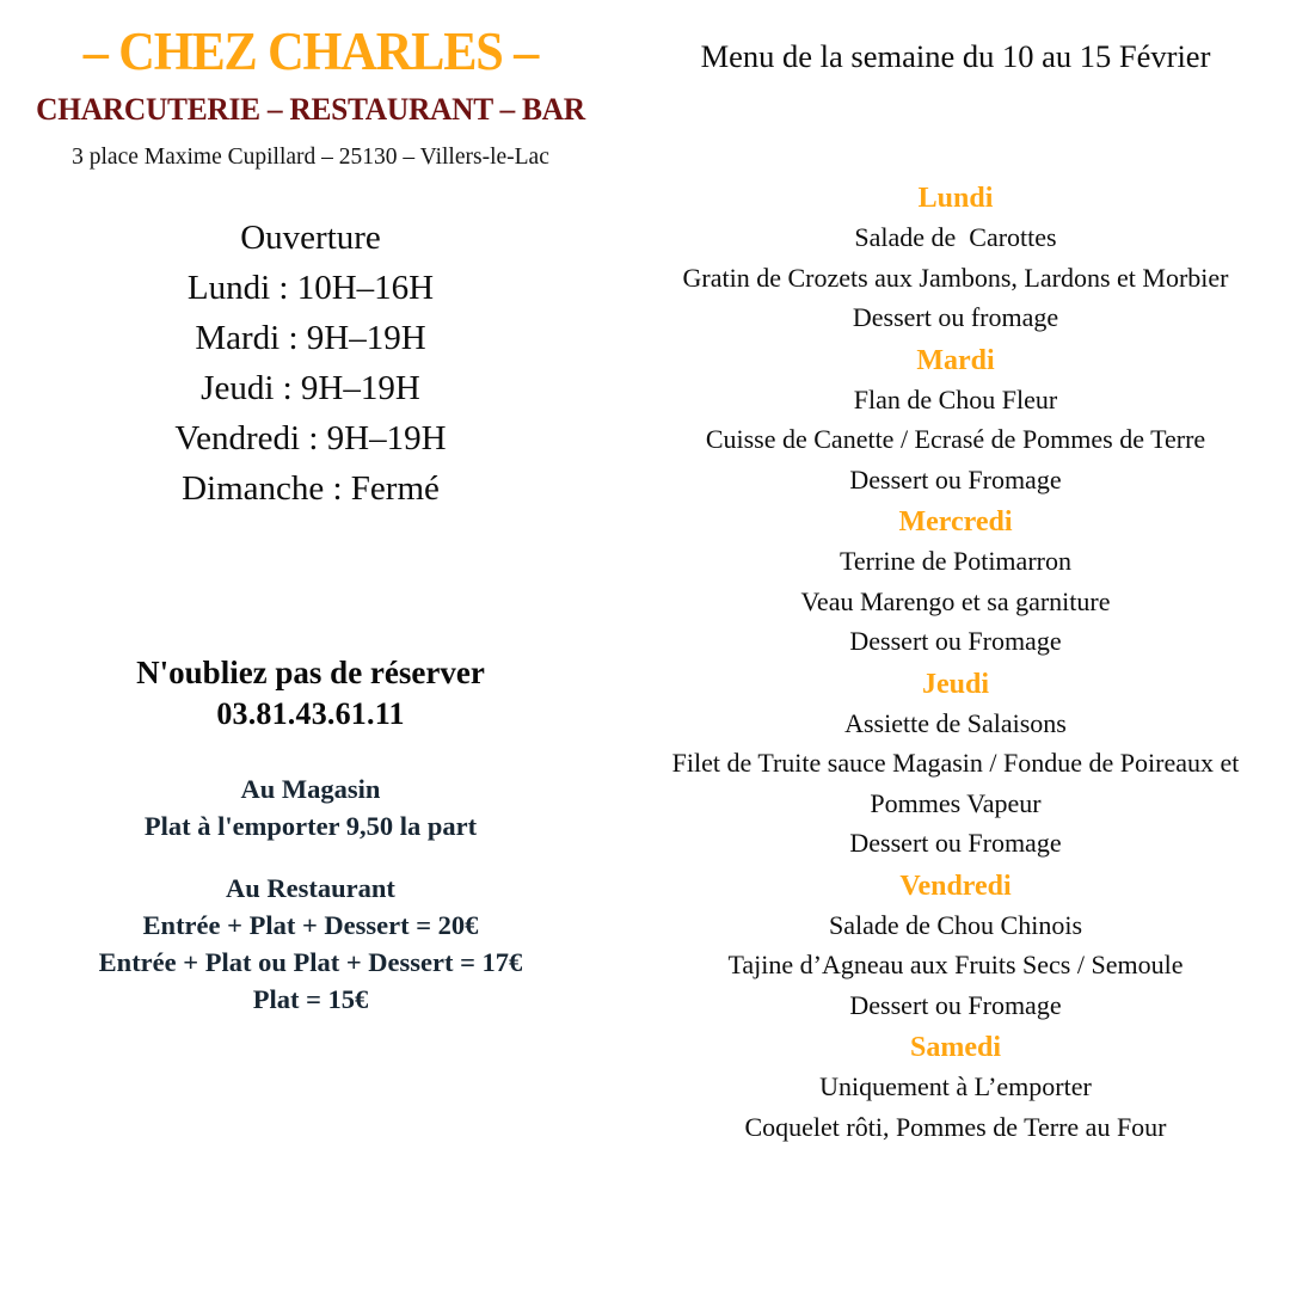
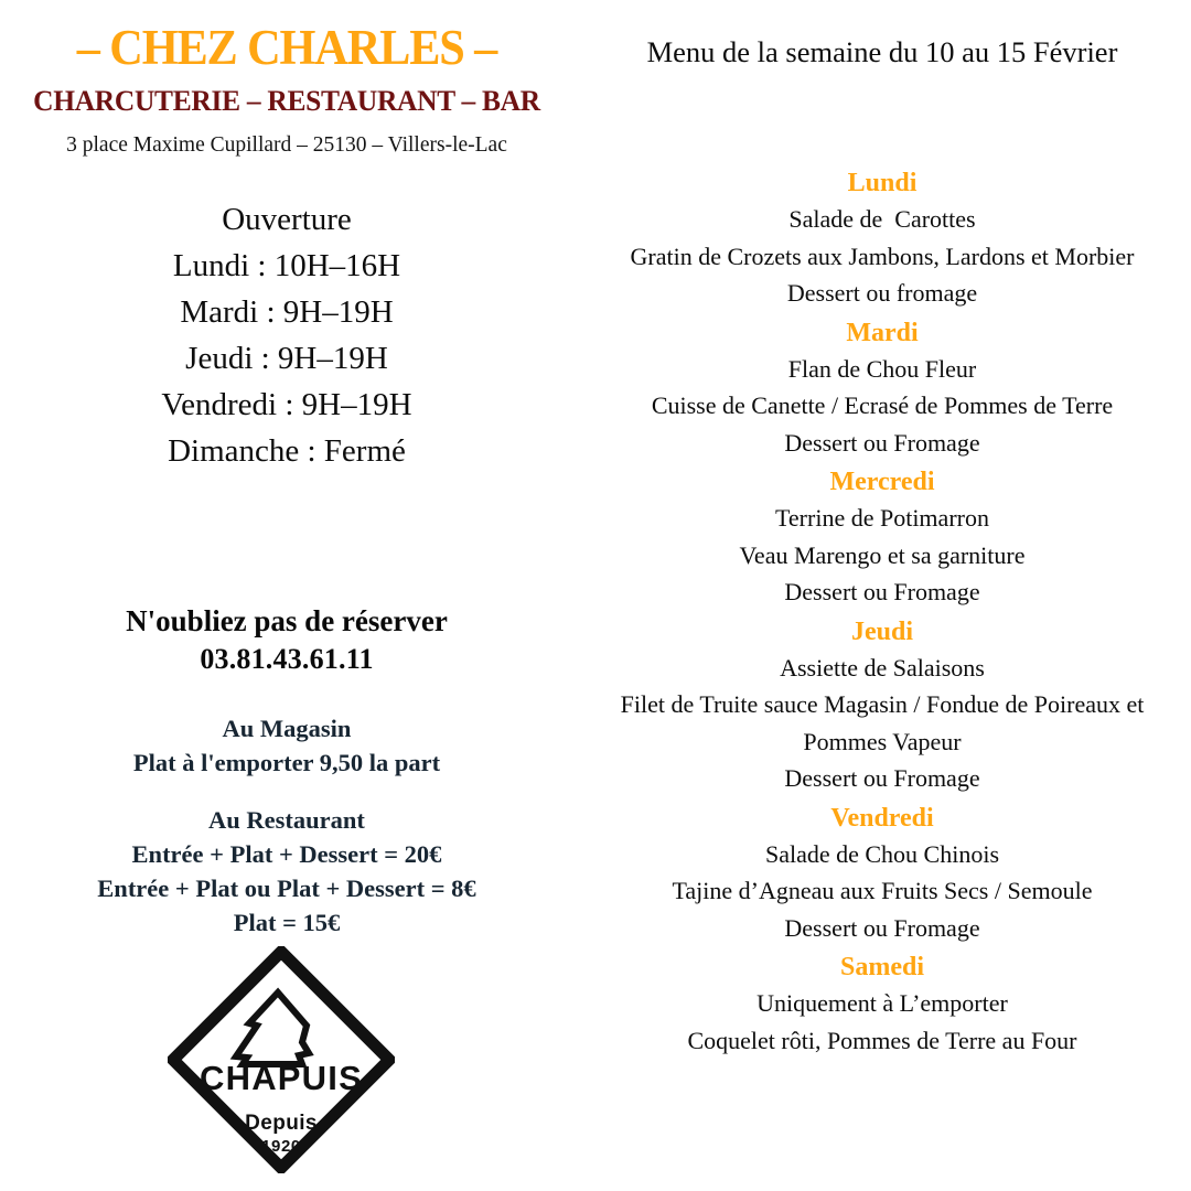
  – CHEZ CHARLES –
  CHARCUTERIE – RESTAURANT – BAR
  3 place Maxime Cupillard – 25130 – Villers-le-Lac
  Ouverture
  Lundi : 10H–16H
  Mardi : 9H–19H
  Jeudi : 9H–19H
  Vendredi : 9H–19H
  Dimanche : Fermé
  N'oubliez pas de réserver
  03.81.43.61.11
  Au Magasin
  Plat à l'emporter 9,50 la part
  Au Restaurant
  Entrée + Plat + Dessert = 20€
- Entrée + Plat ou Plat + Dessert = 17€
+ Entrée + Plat ou Plat + Dessert = 8€
  Plat = 15€
+ CHAPUIS
+ Depuis
+ 1920
  Menu de la semaine du 10 au 15 Février
  Lundi
  Salade de Carottes
  Gratin de Crozets aux Jambons, Lardons et Morbier
  Dessert ou fromage
  Mardi
  Flan de Chou Fleur
  Cuisse de Canette / Ecrasé de Pommes de Terre
  Dessert ou Fromage
  Mercredi
  Terrine de Potimarron
  Veau Marengo et sa garniture
  Dessert ou Fromage
  Jeudi
  Assiette de Salaisons
  Filet de Truite sauce Magasin / Fondue de Poireaux et Pommes Vapeur
  Dessert ou Fromage
  Vendredi
  Salade de Chou Chinois
  Tajine d’Agneau aux Fruits Secs / Semoule
  Dessert ou Fromage
  Samedi
  Uniquement à L’emporter
  Coquelet rôti, Pommes de Terre au Four
